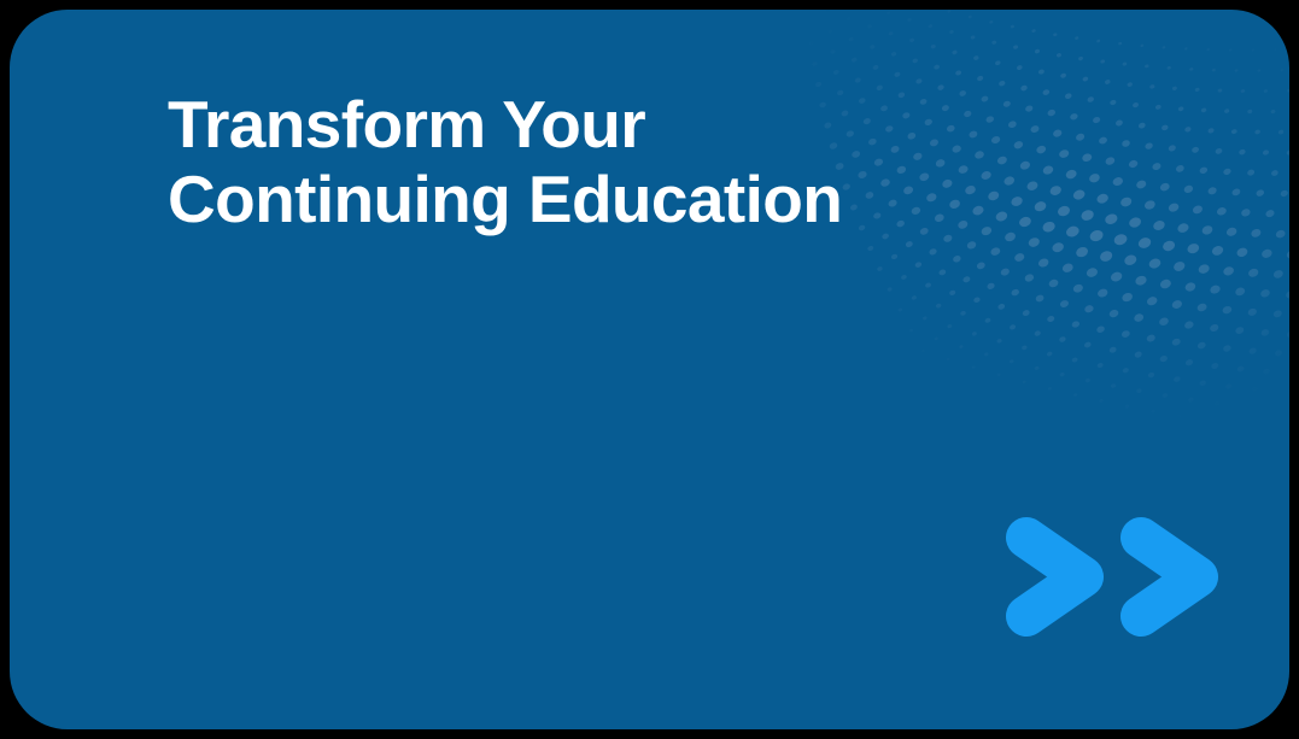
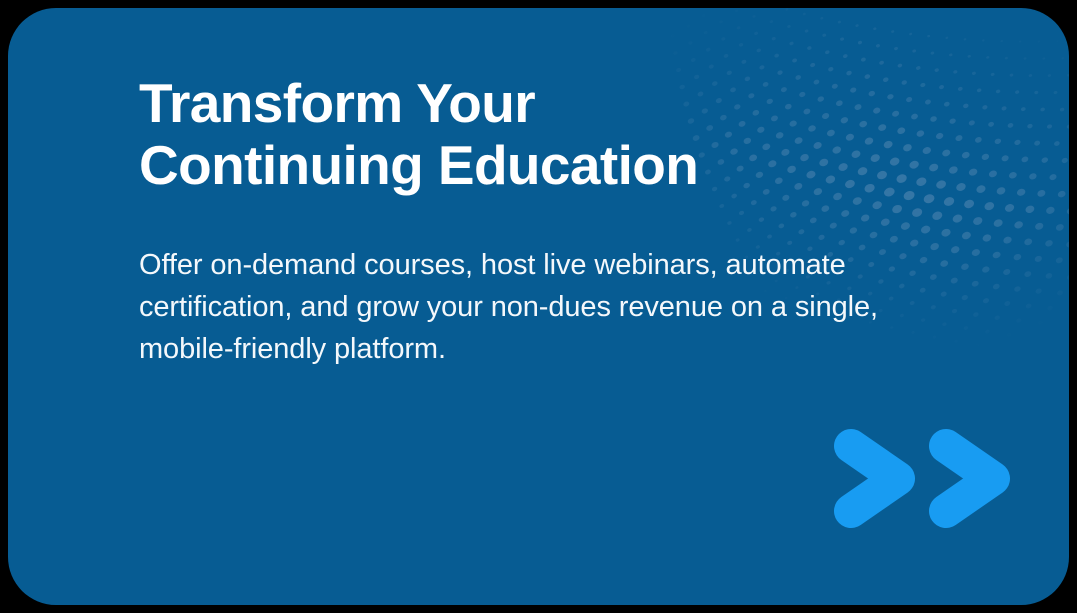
  Transform Your
  Continuing Education
+ Offer on-demand courses, host live webinars, automate certification, and grow your non-dues revenue on a single, mobile-friendly platform.
